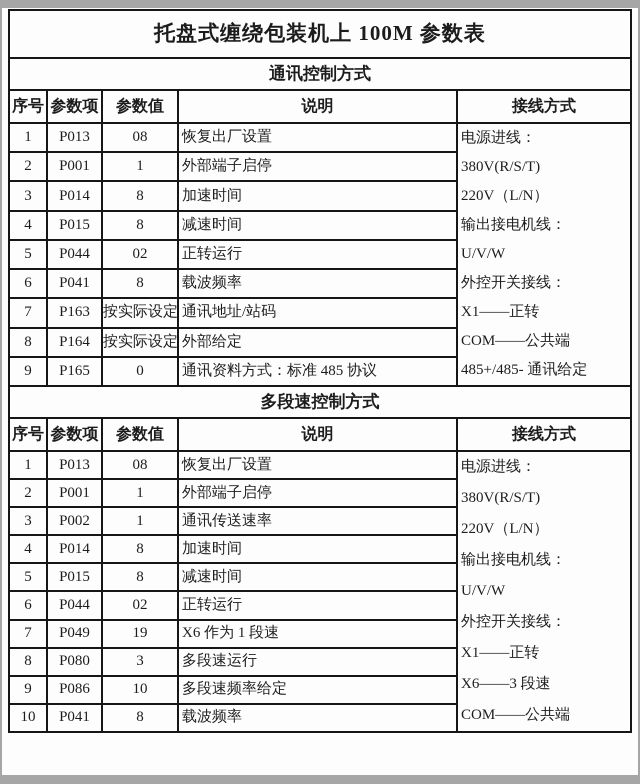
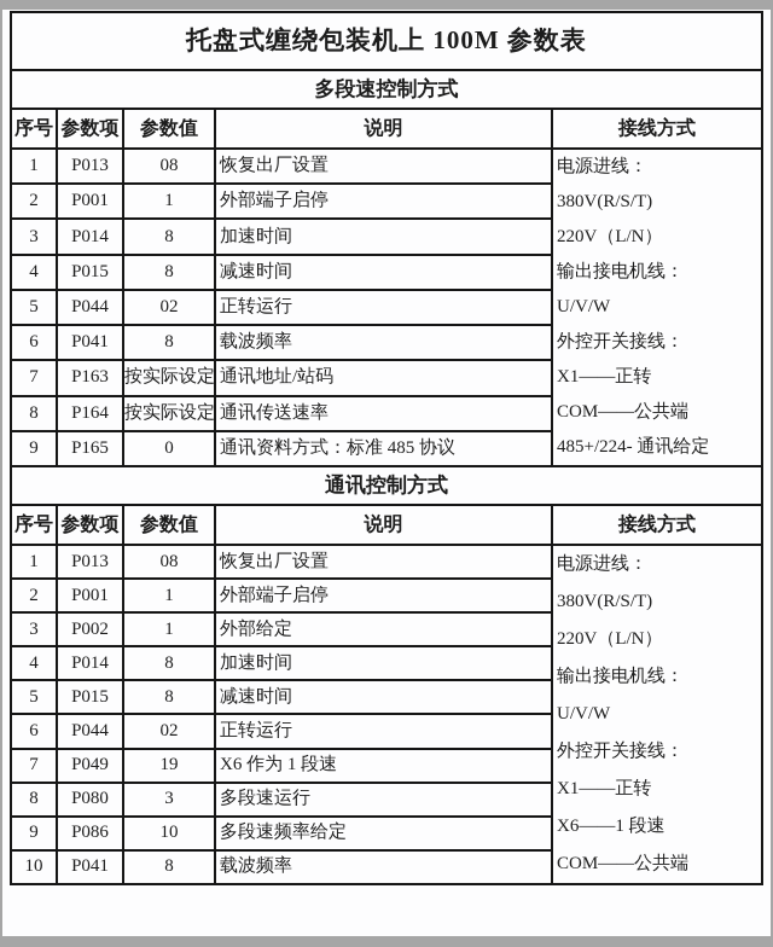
  托盘式缠绕包装机上 100M 参数表
- 通讯控制方式
+ 多段速控制方式
  序号	参数项	参数值	说明	接线方式
- 1	P013	08	恢复出厂设置	电源进线：380V(R/S/T)220V（L/N）输出接电机线：U/V/W外控开关接线：X1——正转COM——公共端485+/485- 通讯给定
+ 1	P013	08	恢复出厂设置	电源进线：380V(R/S/T)220V（L/N）输出接电机线：U/V/W外控开关接线：X1——正转COM——公共端485+/224- 通讯给定
  2	P001	1	外部端子启停
  3	P014	8	加速时间
  4	P015	8	减速时间
  5	P044	02	正转运行
  6	P041	8	载波频率
  7	P163	按实际设定	通讯地址/站码
- 8	P164	按实际设定	外部给定
+ 8	P164	按实际设定	通讯传送速率
  9	P165	0	通讯资料方式：标准 485 协议
- 多段速控制方式
+ 通讯控制方式
  序号	参数项	参数值	说明	接线方式
- 1	P013	08	恢复出厂设置	电源进线：380V(R/S/T)220V（L/N）输出接电机线：U/V/W外控开关接线：X1——正转X6——3 段速COM——公共端
+ 1	P013	08	恢复出厂设置	电源进线：380V(R/S/T)220V（L/N）输出接电机线：U/V/W外控开关接线：X1——正转X6——1 段速COM——公共端
  2	P001	1	外部端子启停
- 3	P002	1	通讯传送速率
+ 3	P002	1	外部给定
  4	P014	8	加速时间
  5	P015	8	减速时间
  6	P044	02	正转运行
  7	P049	19	X6 作为 1 段速
  8	P080	3	多段速运行
  9	P086	10	多段速频率给定
  10	P041	8	载波频率
